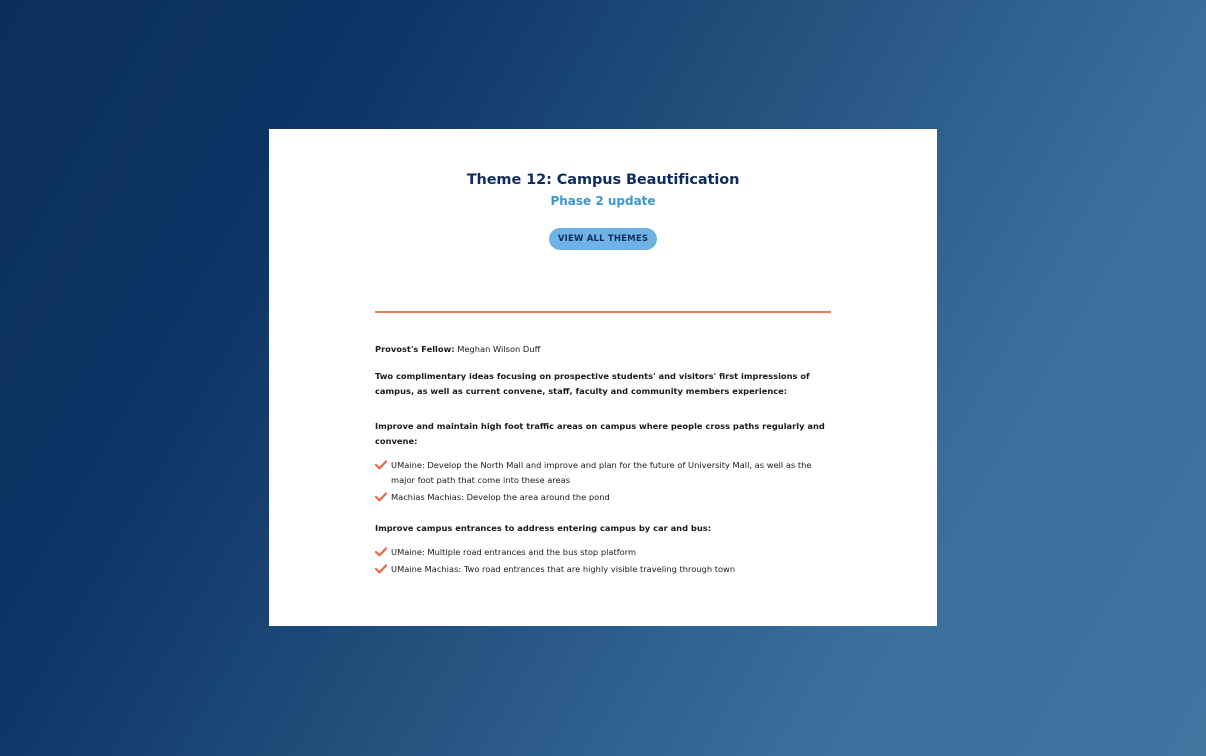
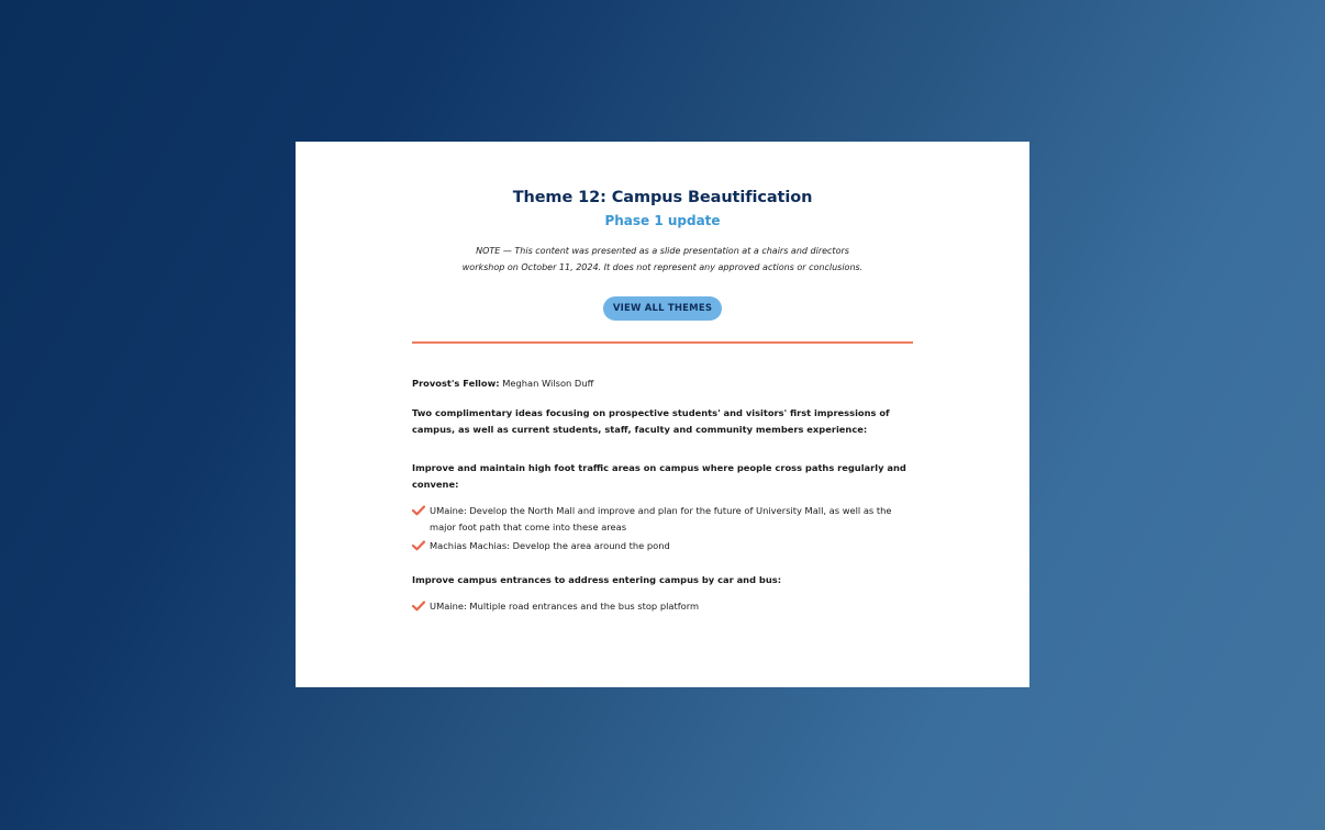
  Theme 12: Campus Beautification
- Phase 2 update
+ Phase 1 update
+ NOTE — This content was presented as a slide presentation at a chairs and directors
+ workshop on October 11, 2024. It does not represent any approved actions or conclusions.
  VIEW ALL THEMES
  Provost's Fellow: Meghan Wilson Duff
- Two complimentary ideas focusing on prospective students' and visitors' first impressions of campus, as well as current convene, staff, faculty and community members experience:
+ Two complimentary ideas focusing on prospective students' and visitors' first impressions of campus, as well as current students, staff, faculty and community members experience:
  Improve and maintain high foot traffic areas on campus where people cross paths regularly and convene:
  UMaine: Develop the North Mall and improve and plan for the future of University Mall, as well as the major foot path that come into these areas
  Machias Machias: Develop the area around the pond
  Improve campus entrances to address entering campus by car and bus:
  UMaine: Multiple road entrances and the bus stop platform
- UMaine Machias: Two road entrances that are highly visible traveling through town
